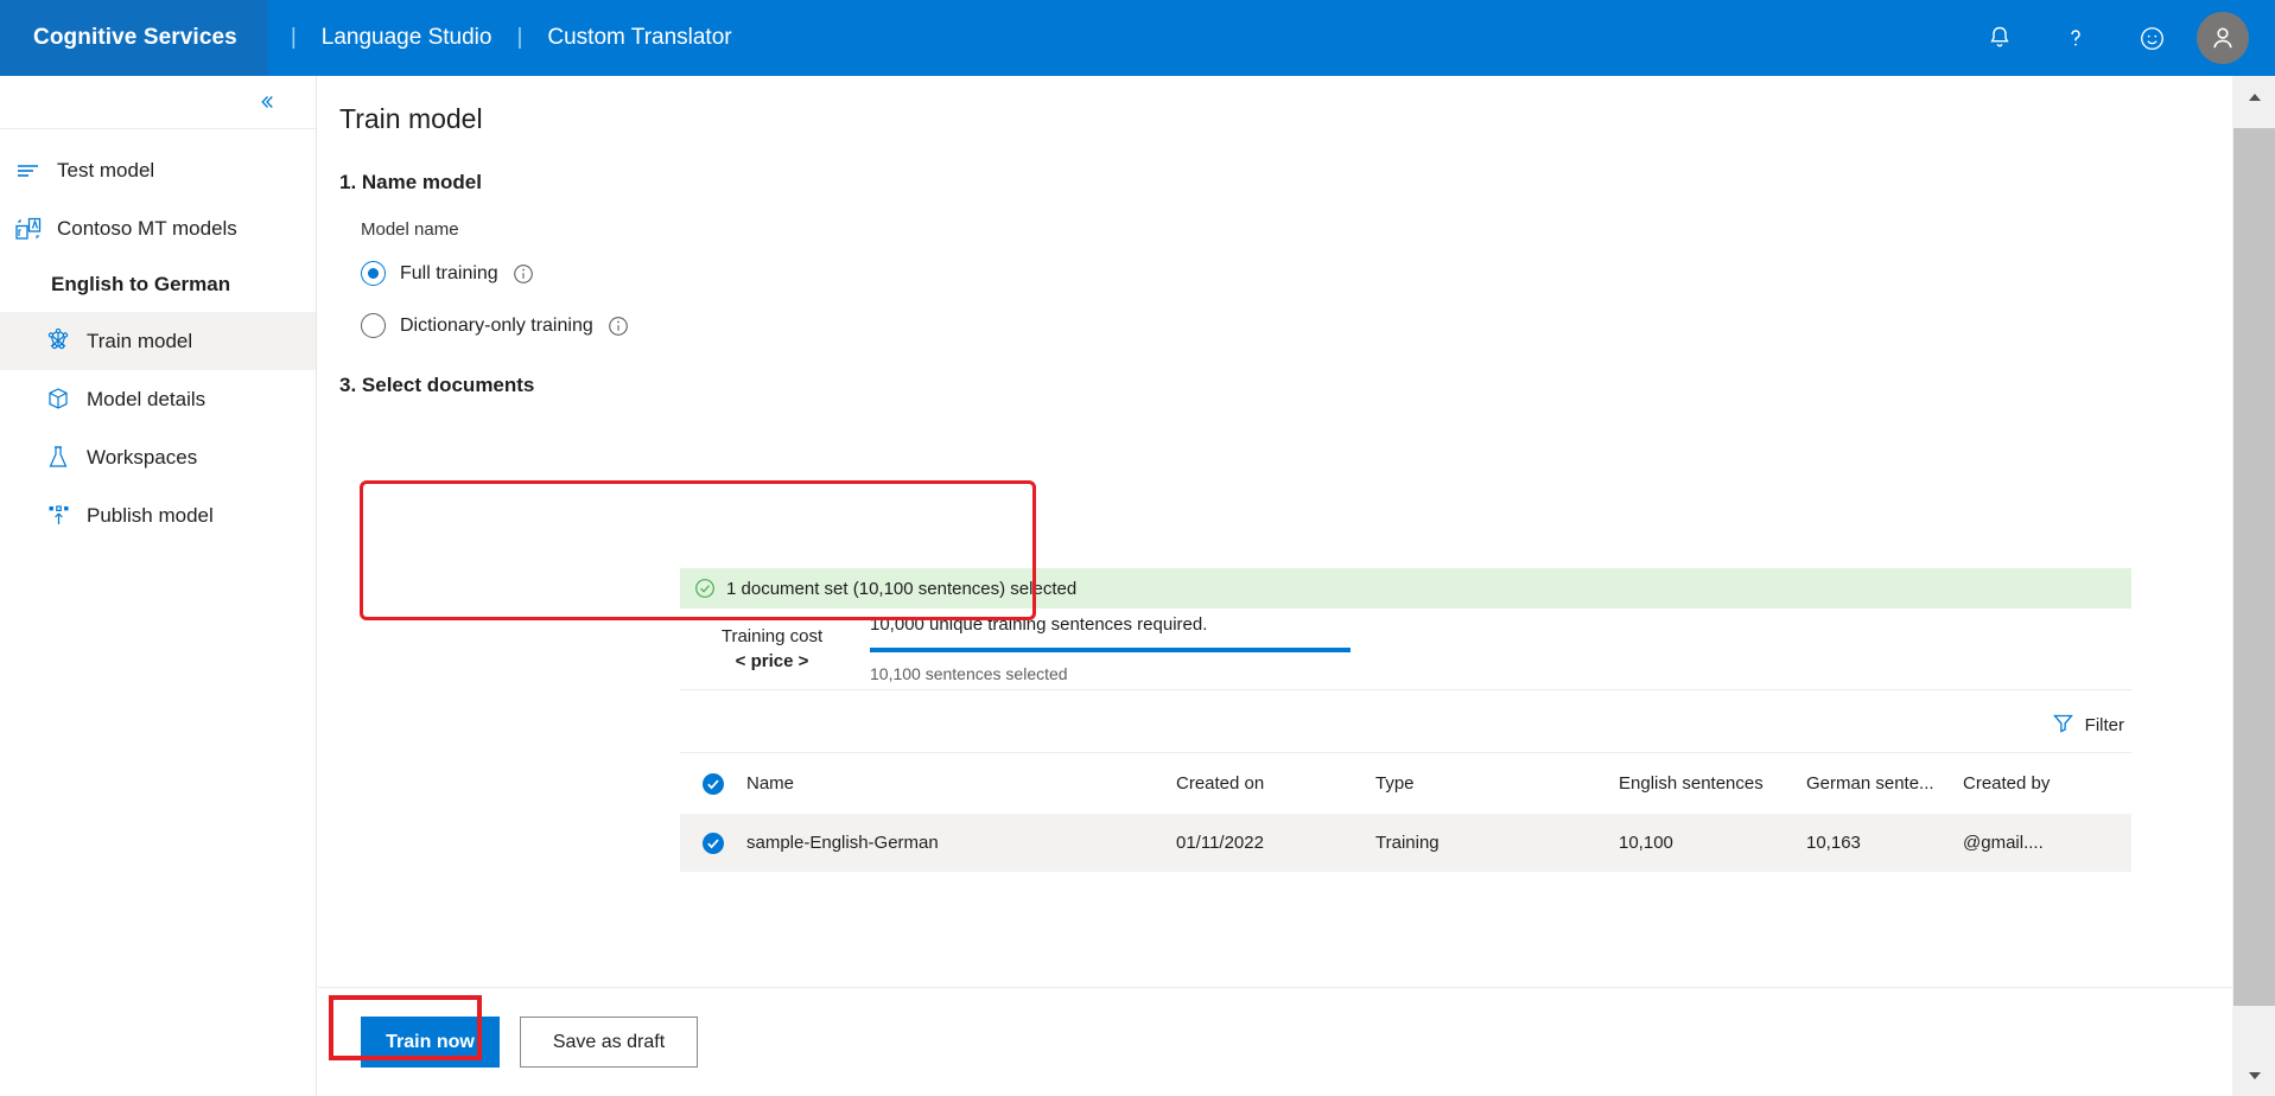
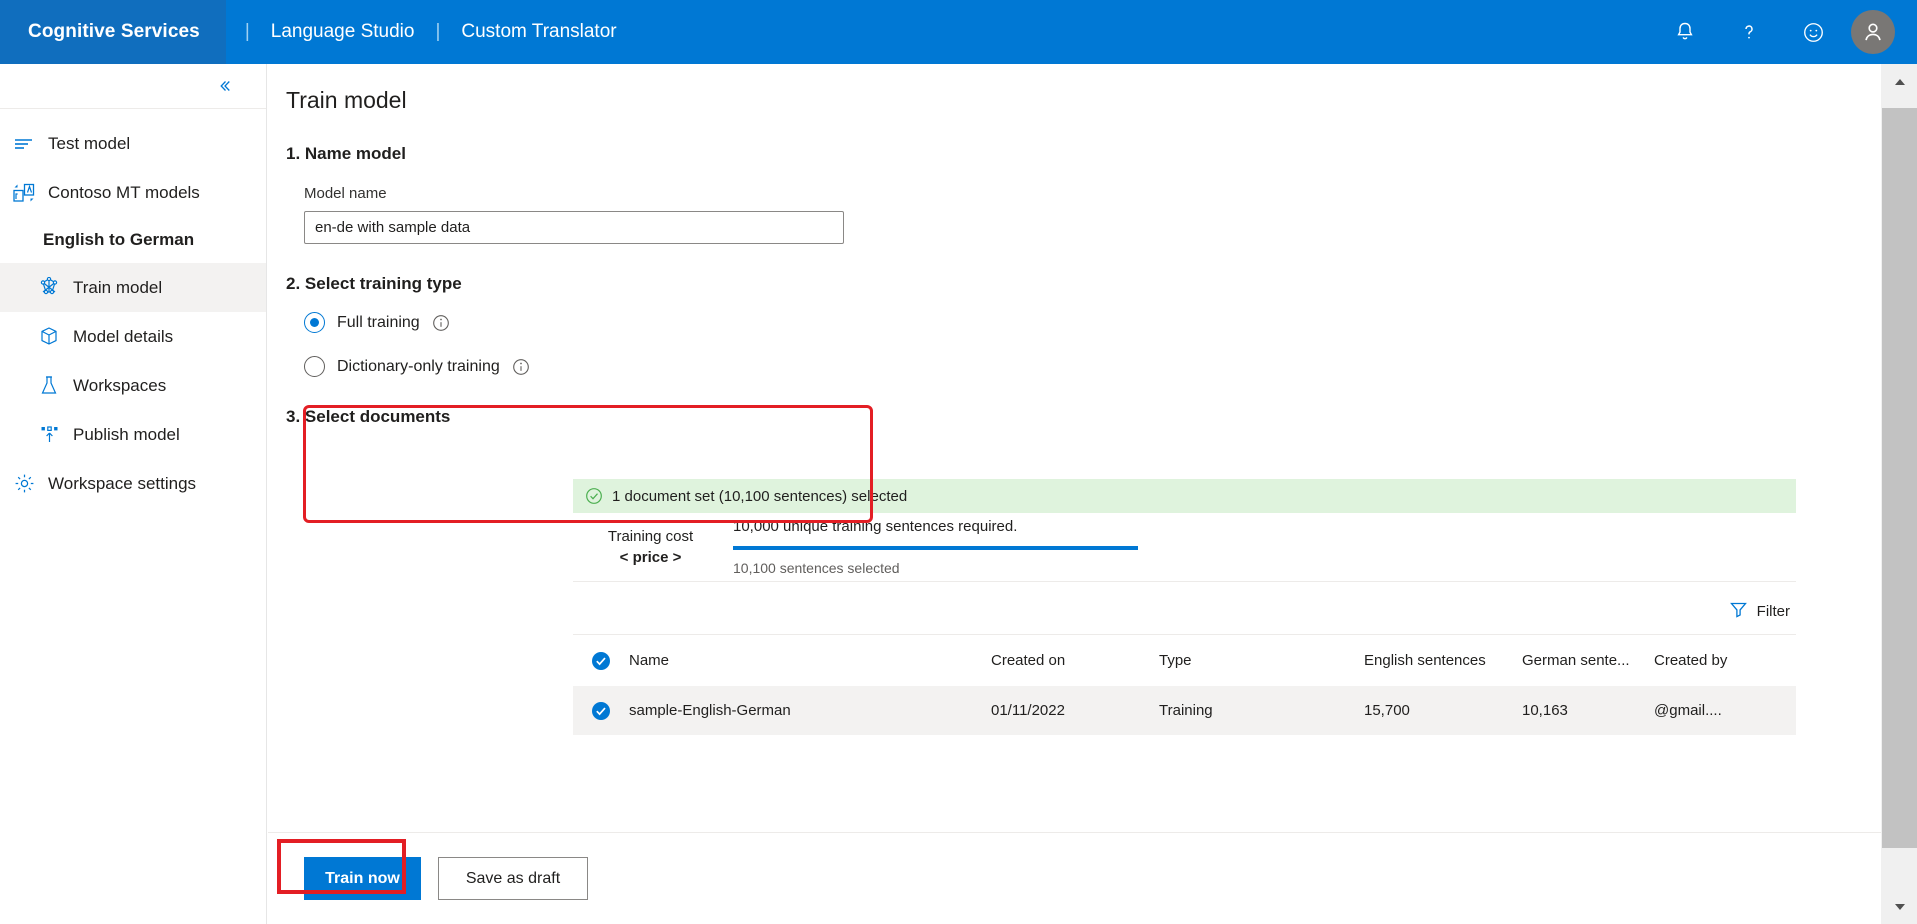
  Cognitive Services
  |
  Language Studio
  |
  Custom Translator
  Test model
  Contoso MT models
  English to German
  Train model
  Model details
  Workspaces
  Publish model
+ Workspace settings
  Train model
  1. Name model
  Model name
+ en-de with sample data
+ 2. Select training type
  Full training
  Dictionary-only training
  3. Select documents
  1 document set (10,100 sentences) selected
  Training cost
  < price >
  10,000 unique training sentences required.
  10,100 sentences selected
  Filter
  Name
  Created on
  Type
  English sentences
  German sente...
  Created by
  sample-English-German
  01/11/2022
  Training
- 10,100
+ 15,700
  10,163
  @gmail....
  Train now
  Save as draft
